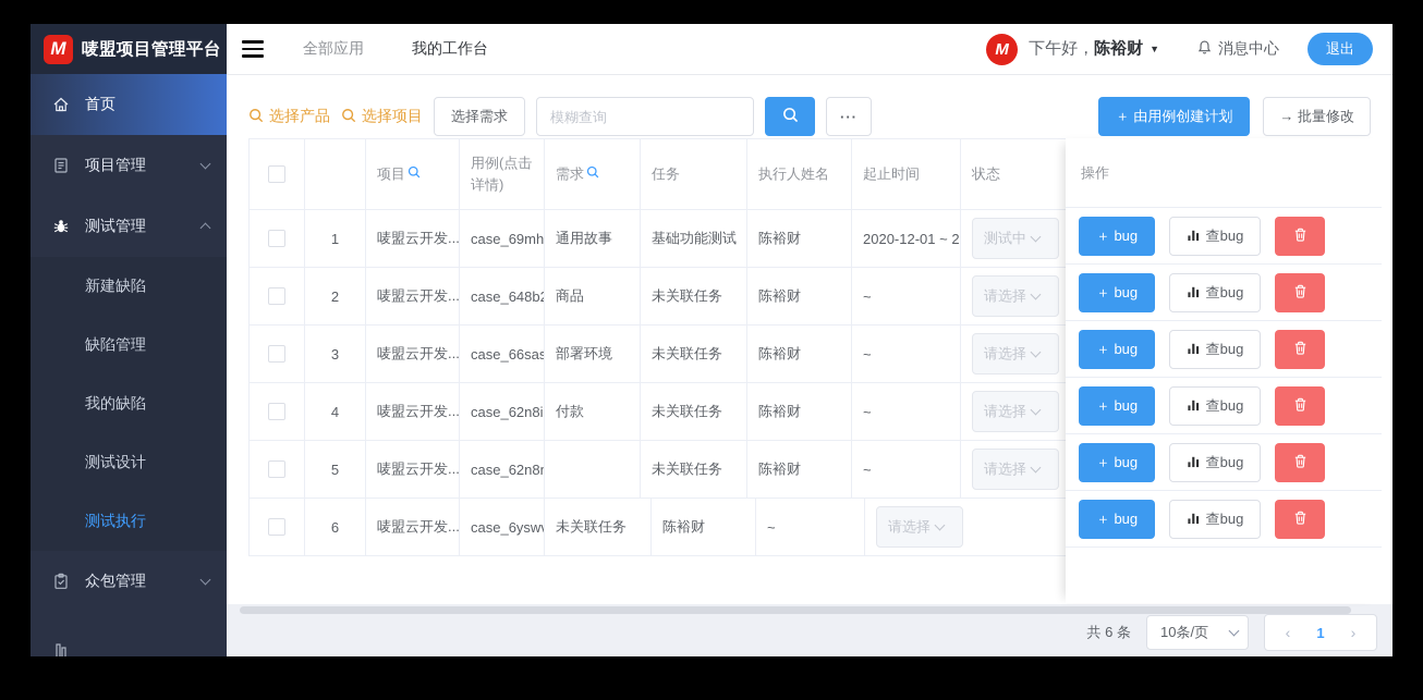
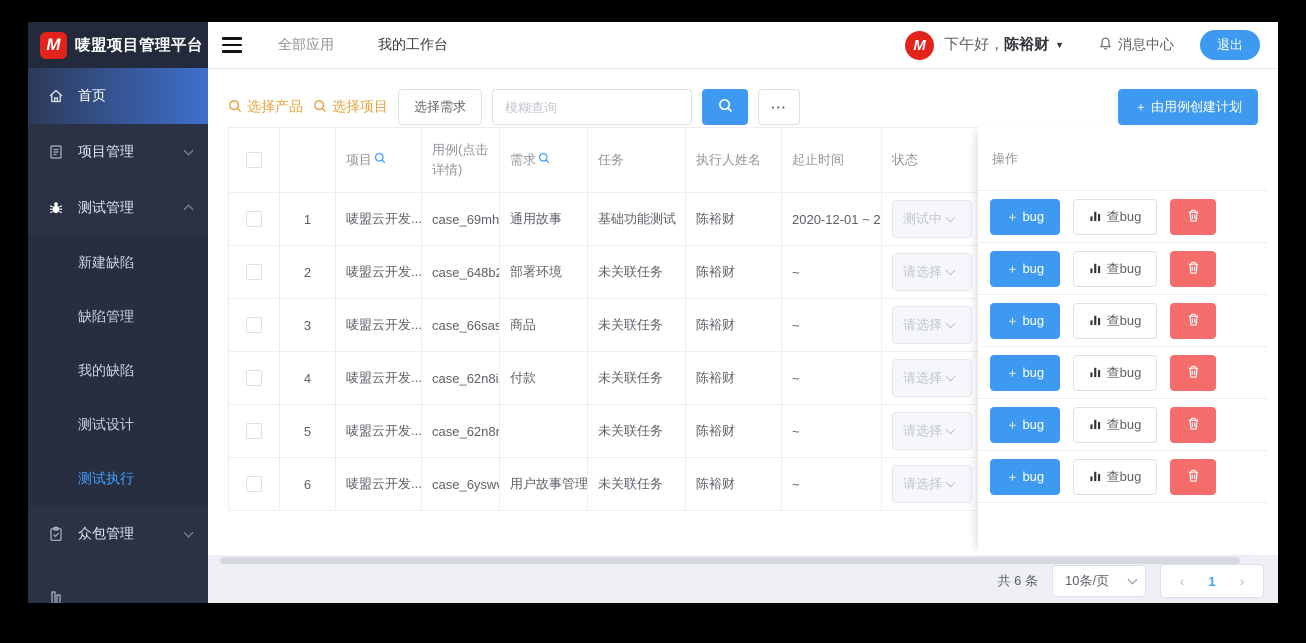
  M
  唛盟项目管理平台
  首页
  项目管理
  测试管理
  新建缺陷
  缺陷管理
  我的缺陷
  测试设计
  测试执行
  众包管理
  全部应用
  我的工作台
  M
  下午好，陈裕财
  ▼
  消息中心
  退出
  选择产品
  选择项目
  选择需求
  模糊查询
  ···
  ＋ 由用例创建计划
- → 批量修改
  项目
  用例(点击详情)
  需求
  任务
  执行人姓名
  起止时间
  状态
  1
  唛盟云开发...
  case_69mh
  通用故事
  基础功能测试
  陈裕财
  2020-12-01 ~ 2
  测试中
  2
  唛盟云开发...
  case_648b2
- 商品
+ 部署环境
  未关联任务
  陈裕财
  ~
  请选择
  3
  唛盟云开发...
  case_66sas
- 部署环境
+ 商品
  未关联任务
  陈裕财
  ~
  请选择
  4
  唛盟云开发...
  case_62n8i
  付款
  未关联任务
  陈裕财
  ~
  请选择
  5
  唛盟云开发...
  case_62n8n
  未关联任务
  陈裕财
  ~
  请选择
  6
  唛盟云开发...
  case_6yswv
+ 用户故事管理
  未关联任务
  陈裕财
  ~
  请选择
  操作
  ＋ bug
  查bug
  ＋ bug
  查bug
  ＋ bug
  查bug
  ＋ bug
  查bug
  ＋ bug
  查bug
  ＋ bug
  查bug
  共 6 条
  10条/页
  ‹
  1
  ›
